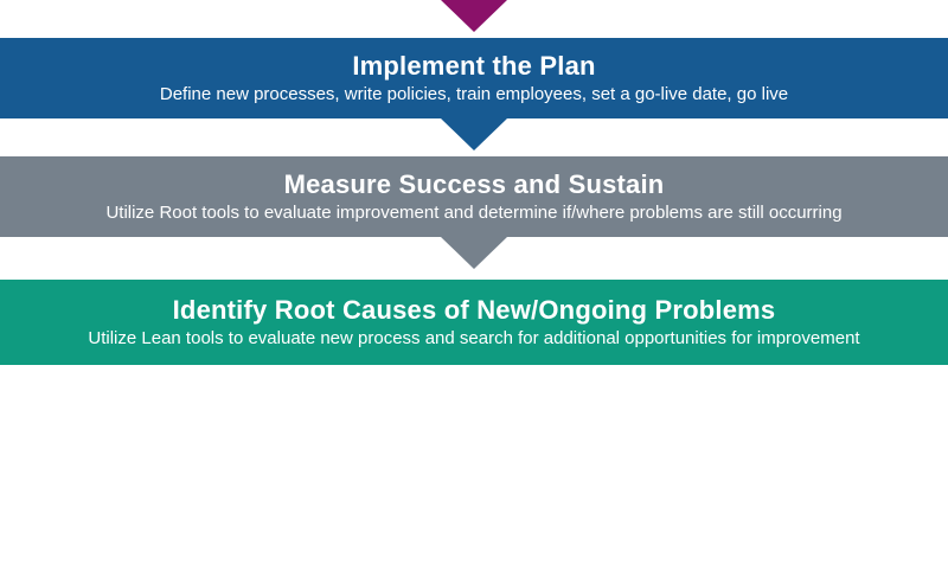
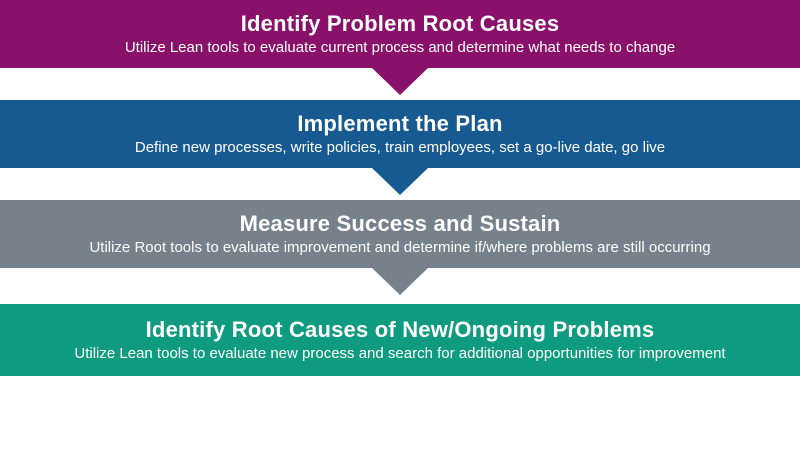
+ Identify Problem Root Causes
+ Utilize Lean tools to evaluate current process and determine what needs to change
  Implement the Plan
  Define new processes, write policies, train employees, set a go-live date, go live
  Measure Success and Sustain
  Utilize Root tools to evaluate improvement and determine if/where problems are still occurring
  Identify Root Causes of New/Ongoing Problems
  Utilize Lean tools to evaluate new process and search for additional opportunities for improvement
